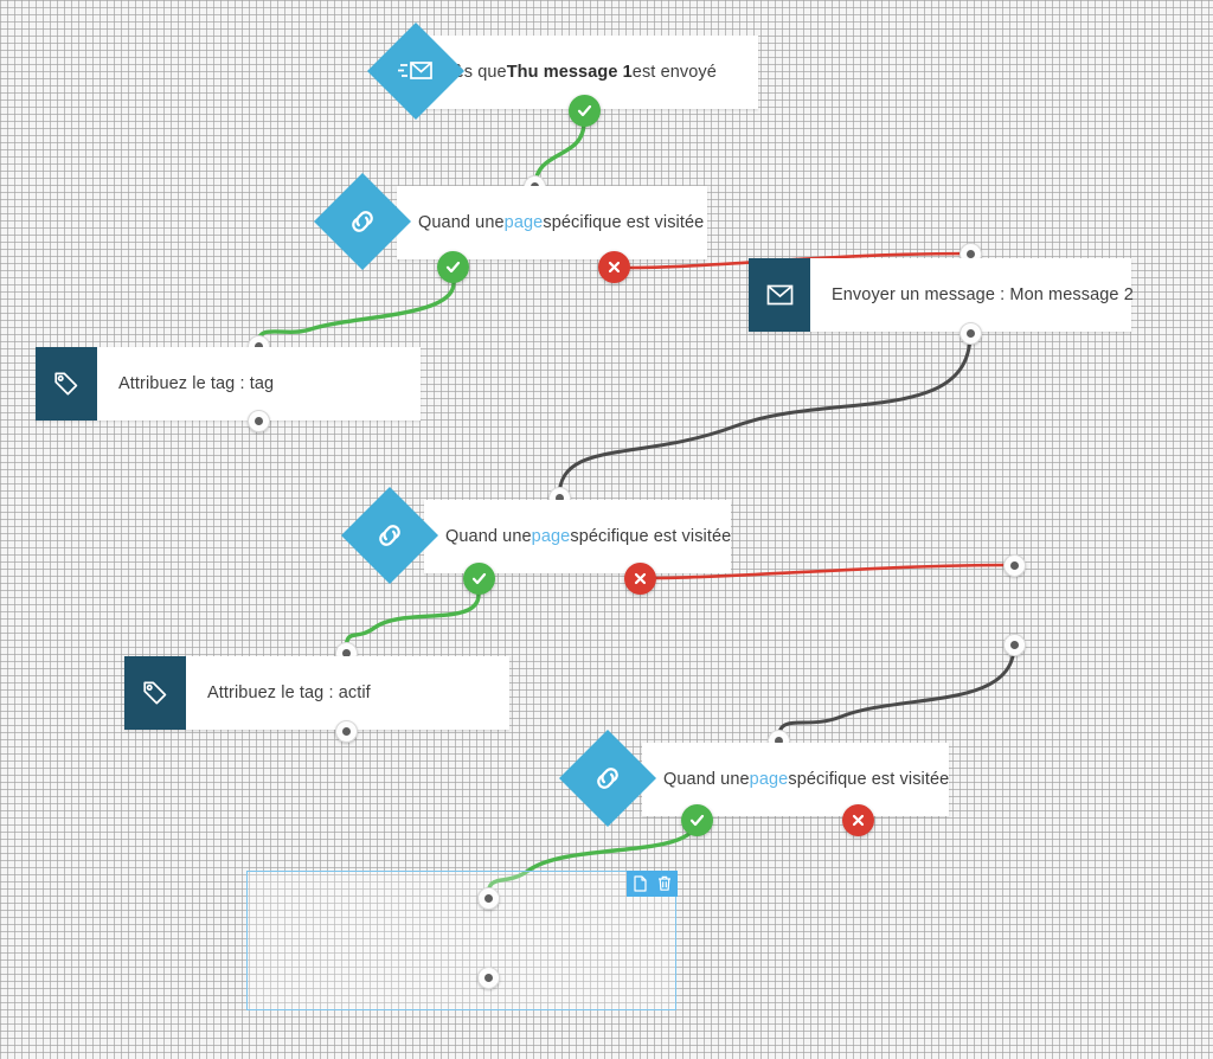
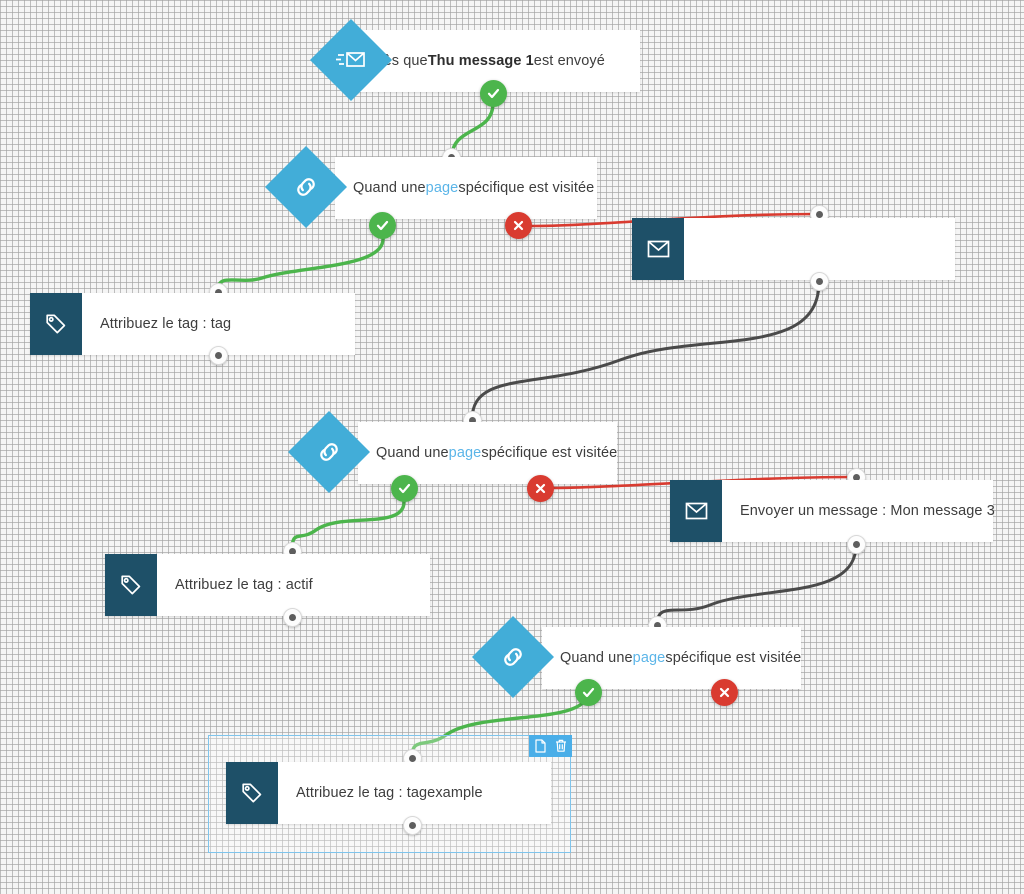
  Thu message 1
  est envoyé
  Quand une
  page
  spécifique est visitée
- Envoyer un message : Mon message 2
  Attribuez le tag : tag
  Quand une
  page
  spécifique est visitée
+ Envoyer un message : Mon message 3
  Attribuez le tag : actif
  Quand une
  page
  spécifique est visitée
+ Attribuez le tag : tagexample
